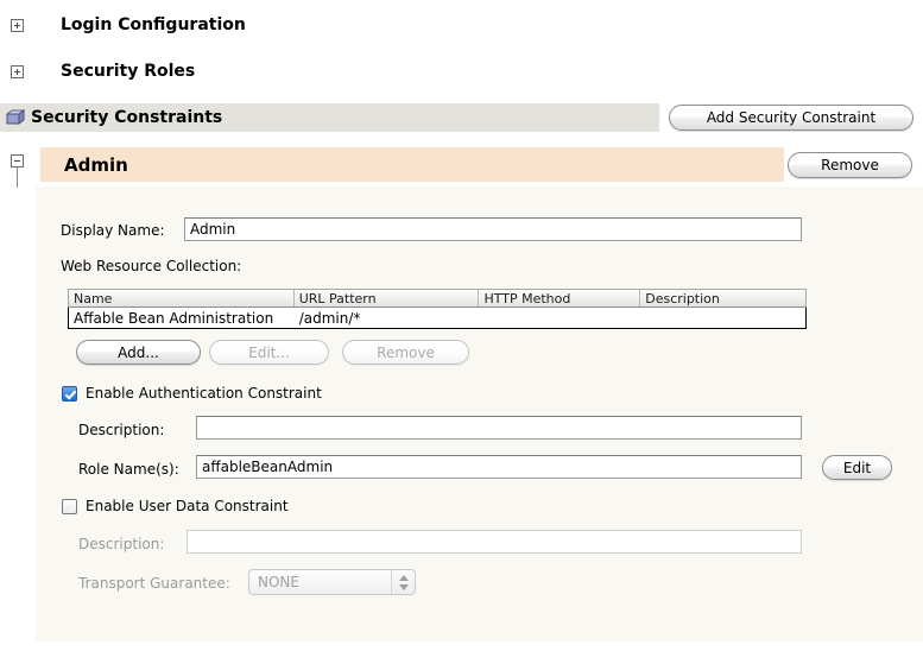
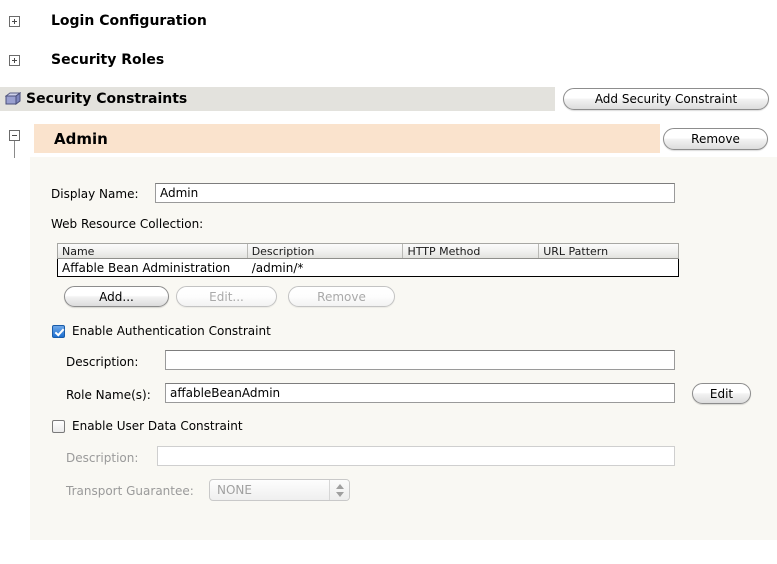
  Login Configuration
  Security Roles
  Security Constraints
  Add Security Constraint
  Admin
  Remove
  Display Name:
  Admin
  Web Resource Collection:
  Name
- URL Pattern
+ Description
  HTTP Method
- Description
+ URL Pattern
  Affable Bean Administration
  /admin/*
  Add...
  Edit...
  Remove
  Enable Authentication Constraint
  Description:
  Role Name(s):
  affableBeanAdmin
  Edit
  Enable User Data Constraint
  Description:
  Transport Guarantee:
  NONE
